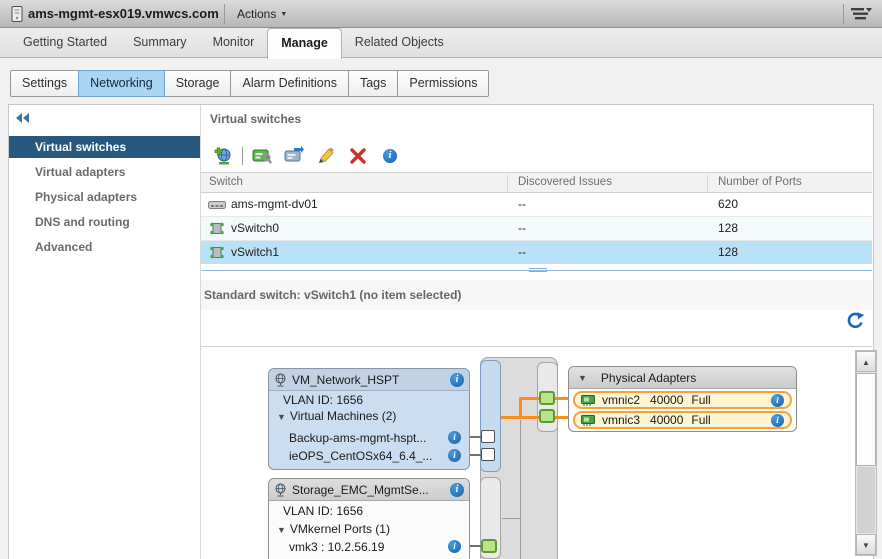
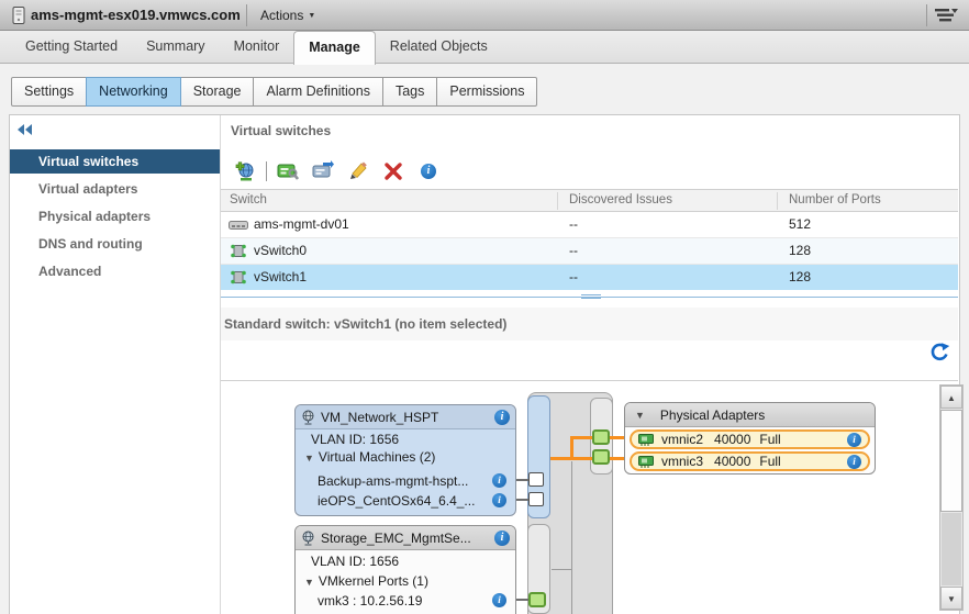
  ams-mgmt-esx019.vmwcs.com
  Actions
  Getting Started
  Summary
  Monitor
  Manage
  Related Objects
  Settings
  Networking
  Storage
  Alarm Definitions
  Tags
  Permissions
  Virtual switches
  Virtual adapters
  Physical adapters
  DNS and routing
  Advanced
  Virtual switches
  i
  Switch
  Discovered Issues
  Number of Ports
  ams-mgmt-dv01
  --
- 620
+ 512
  vSwitch0
  --
  128
  vSwitch1
  --
  128
  Standard switch: vSwitch1 (no item selected)
  VM_Network_HSPT
  i
  VLAN ID: 1656
  ▼ Virtual Machines (2)
  Backup-ams-mgmt-hspt...
  ieOPS_CentOSx64_6.4_...
  i
  i
  Storage_EMC_MgmtSe...
  i
  VLAN ID: 1656
  ▼ VMkernel Ports (1)
  vmk3 : 10.2.56.19
  i
  ▼
  Physical Adapters
  vmnic2
  40000
  Full
  i
  vmnic3
  40000
  Full
  i
  ▲
  ▼
